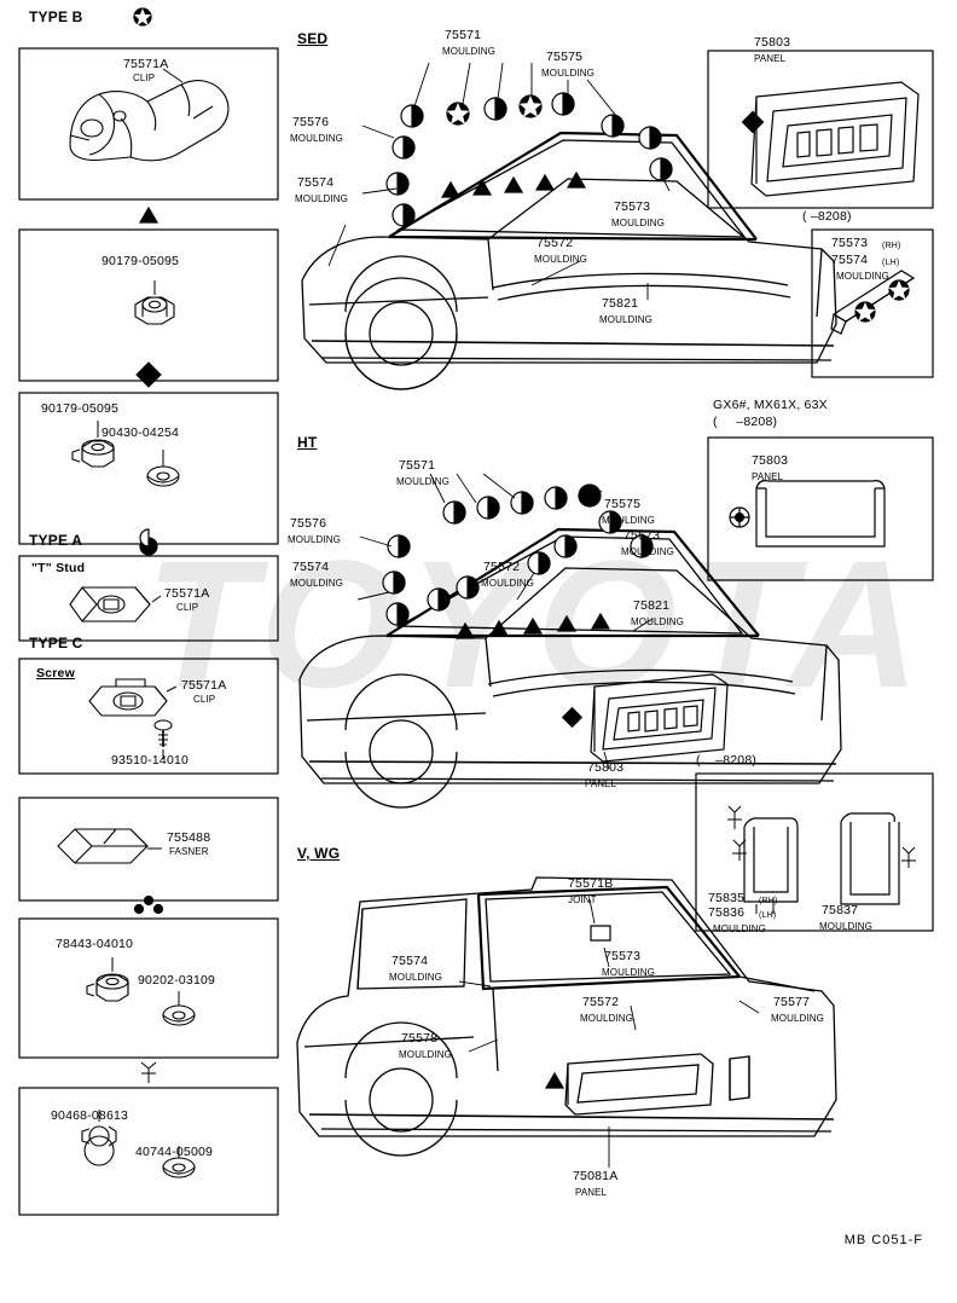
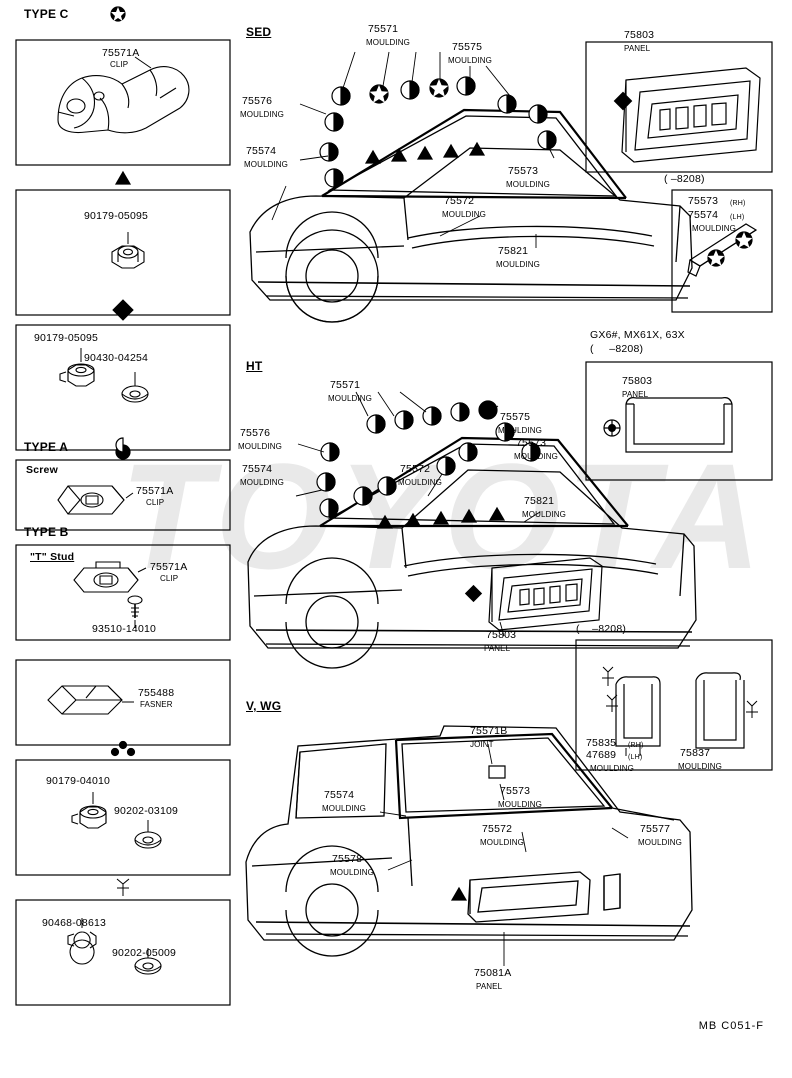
  TOYOA
- TYPE B
+ TYPE C
  75571A
  CLIP
  90179-05095
  90179-05095
  90430-04254
  TYPE A
- "T" Stud
+ Screw
  75571A
  CLIP
- TYPE C
+ TYPE B
- Screw
+ "T" Stud
  75571A
  CLIP
  93510-14010
  755488
  FASNER
- 78443-04010
+ 90179-04010
  90202-03109
  90468-08613
- 40744-05009
+ 90202-05009
  SED
  75571
  MOULDING
  75575
  MOULDING
  75576
  MOULDING
  75574
  MOULDING
  75573
  MOULDING
  75572
  MOULDING
  75821
  MOULDING
  HT
  75571
  MOULDING
  75575
  MOULDING
  75576
  MOULDING
  75573
  MOULDING
  75574
  MOULDING
  75572
  MOULDING
  75821
  MOULDING
  75803
  PANEL
  V, WG
  75571B
  JOINT
  75574
  MOULDING
  75573
  MOULDING
  75572
  MOULDING
  75577
  MOULDING
  75578
  MOULDING
  75081A
  PANEL
  75803
  PANEL
  ( –8208)
  75573
  75574
  MOULDING
  GX6#, MX61X, 63X
  ( –8208)
  75803
  PANEL
  ( –8208)
  75835
- 75836
+ 47689
  MOULDING
  75837
  MOULDING
  MB C051-F
